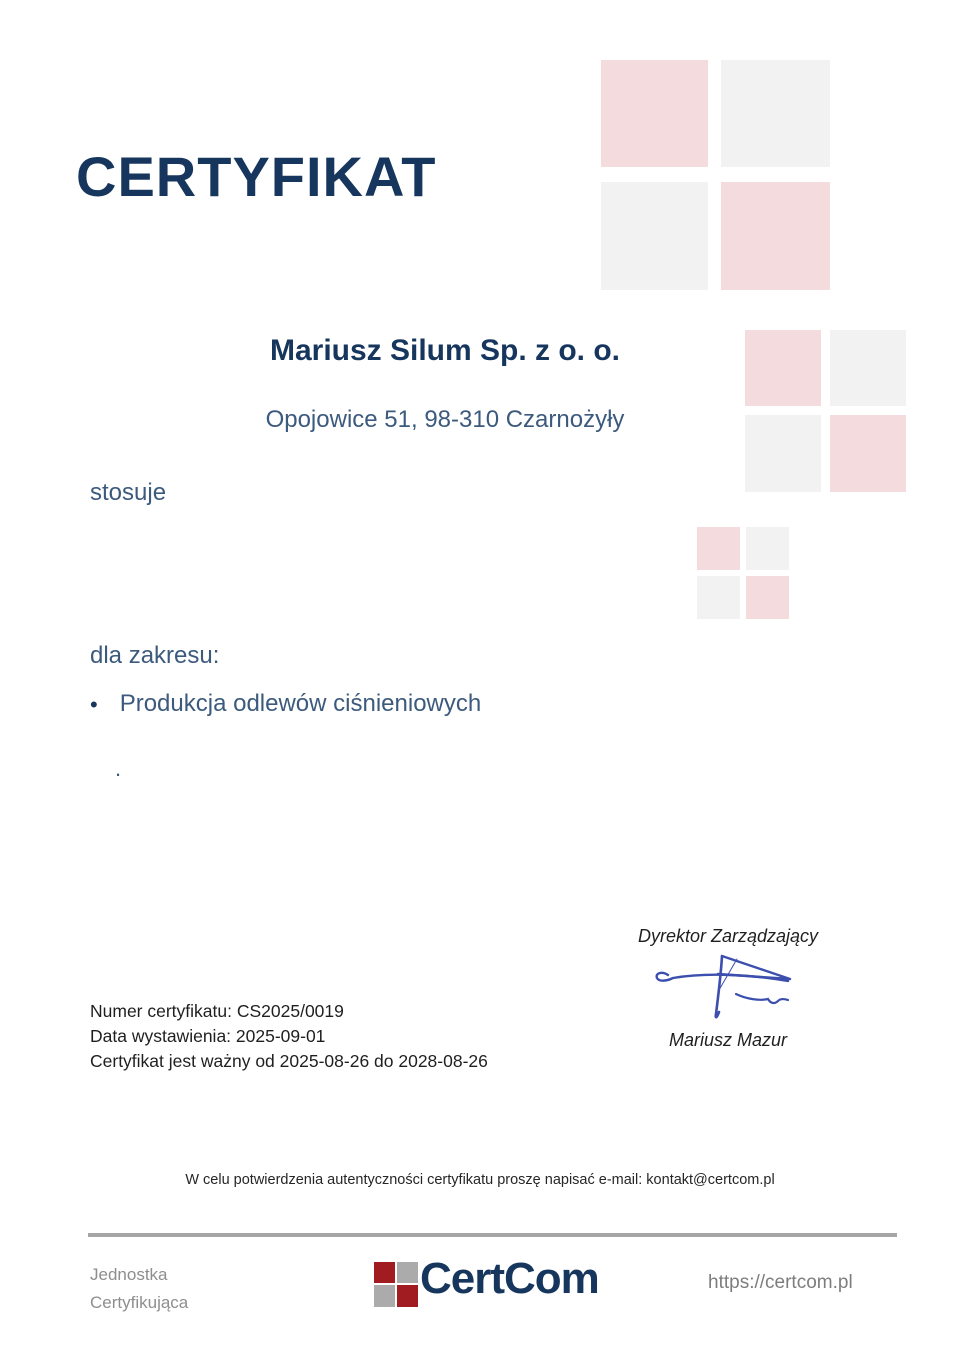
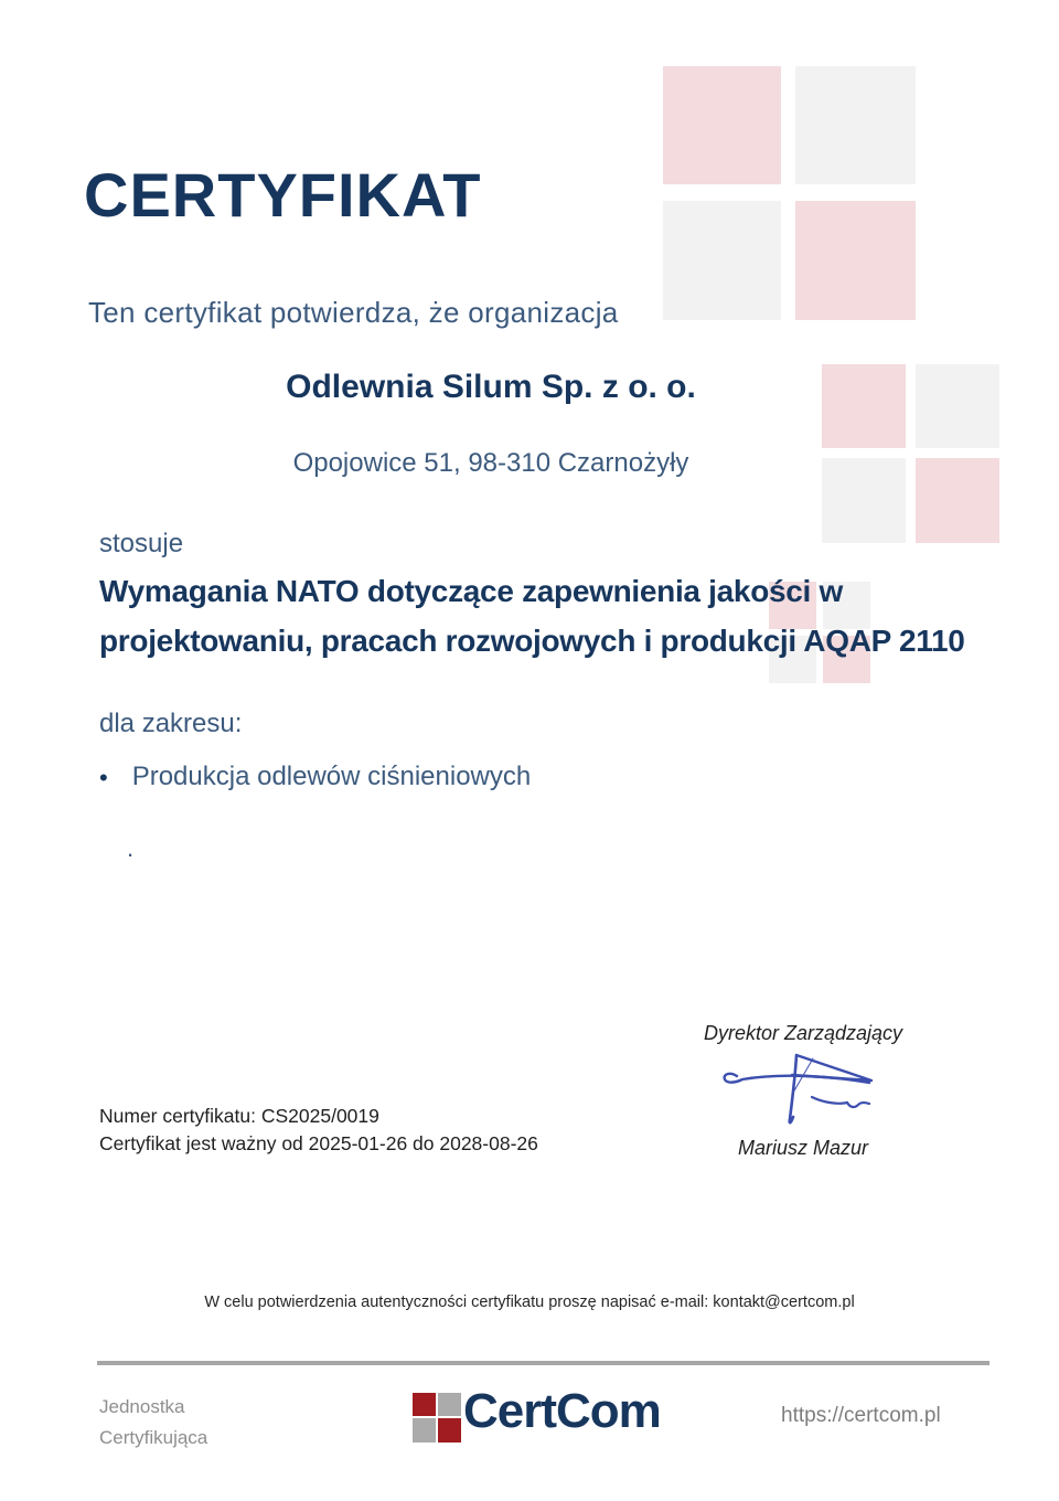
  CERTYFIKAT
+ Ten certyfikat potwierdza, że organizacja
- Mariusz Silum Sp. z o. o.
+ Odlewnia Silum Sp. z o. o.
  Opojowice 51, 98-310 Czarnożyły
  stosuje
+ Wymagania NATO dotyczące zapewnienia jakości w
+ projektowaniu, pracach rozwojowych i produkcji AQAP 2110
  dla zakresu:
  •
  Produkcja odlewów ciśnieniowych
  .
  Dyrektor Zarządzający
  Mariusz Mazur
  Numer certyfikatu: CS2025/0019
- Data wystawienia: 2025-09-01
- Certyfikat jest ważny od 2025-08-26 do 2028-08-26
+ Certyfikat jest ważny od 2025-01-26 do 2028-08-26
  W celu potwierdzenia autentyczności certyfikatu proszę napisać e-mail: kontakt@certcom.pl
  Jednostka
  Certyfikująca
  CertCom
  https://certcom.pl
